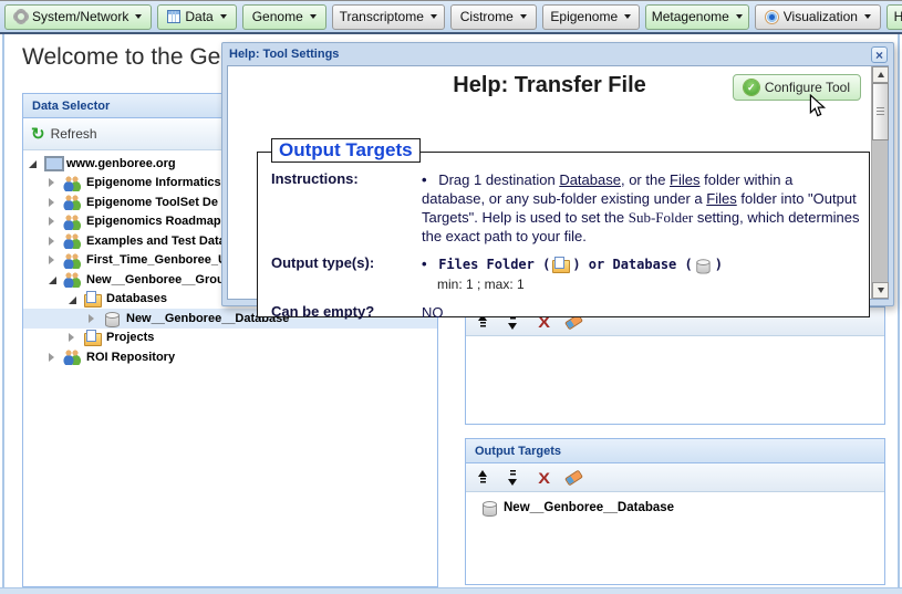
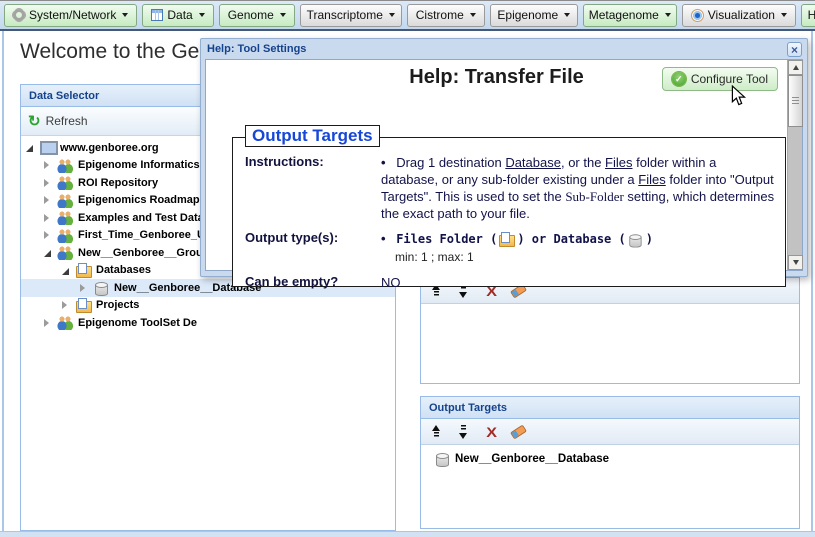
  System/Network
  Data
  Genome
  Transcriptome
  Cistrome
  Epigenome
  Metagenome
  Visualization
  Welcome to the Ge
  Data Selector
  ↻
  Refresh
  www.genboree.org
  Epigenome Informatics
- Epigenome ToolSet De
+ ROI Repository
  Epigenomics Roadmap
  Examples and Test Dat
  First_Time_Genboree_
  New__Genboree__Gro
  Databases
  New__Genboree__Database
  Projects
- ROI Repository
+ Epigenome ToolSet De
  X
  Output Targets
  X
  New__Genboree__Database
  Help: Tool Settings
  ×
  Help: Transfer File
  ✓
  Configure Tool
  Output Targets
  Instructions:
- Drag 1 destination Database, or the Files folder within a database, or any sub-folder existing under a Files folder into "Output Targets". Help is used to set the Sub-Folder setting, which determines the exact path to your file.
+ Drag 1 destination Database, or the Files folder within a database, or any sub-folder existing under a Files folder into "Output Targets". This is used to set the Sub-Folder setting, which determines the exact path to your file.
  Output type(s):
  Files Folder ( ) or Database ( )
  min: 1 ; max: 1
  Can be empty?
  NO
